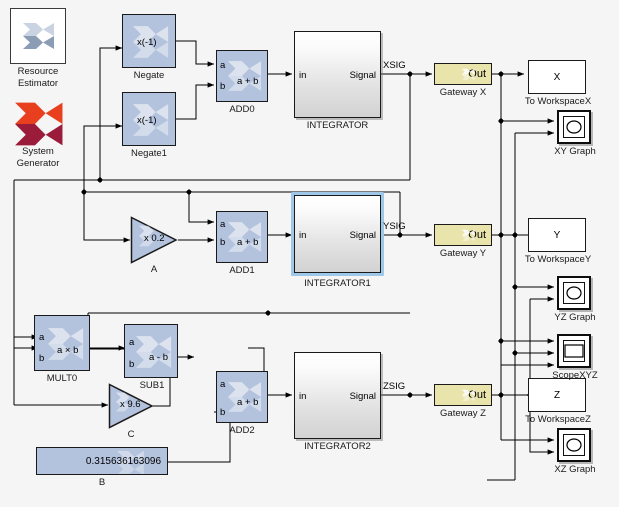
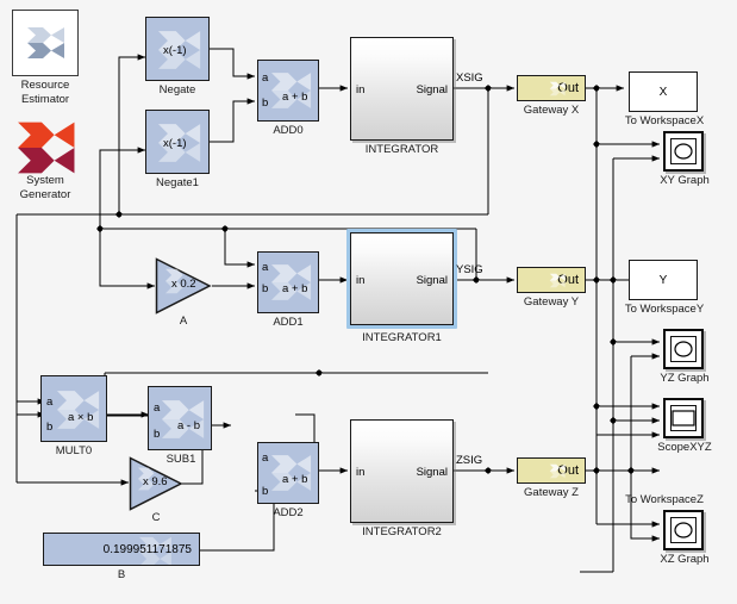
  Resource
  Estimator
  System
  Generator
  x(-1)
  Negate
  x(-1)
  Negate1
  a
  b
  a + b
  ADD0
  in
  Signal
  INTEGRATOR
  XSIG
  x 0.2
  A
  a
  b
  a + b
  ADD1
  in
  Signal
  INTEGRATOR1
  YSIG
  a
  b
  a × b
  MULT0
  a
  b
  a - b
  SUB1
  x 9.6
  C
- 0.315636163096
+ 0.199951171875
  B
  a
  b
  a + b
  ADD2
  in
  Signal
  INTEGRATOR2
  ZSIG
  Out
  Gateway X
  Out
  Gateway Y
  Out
  Gateway Z
  X
  To WorkspaceX
  Y
  To WorkspaceY
- Z
  To WorkspaceZ
  XY Graph
  YZ Graph
  ScopeXYZ
  XZ Graph
